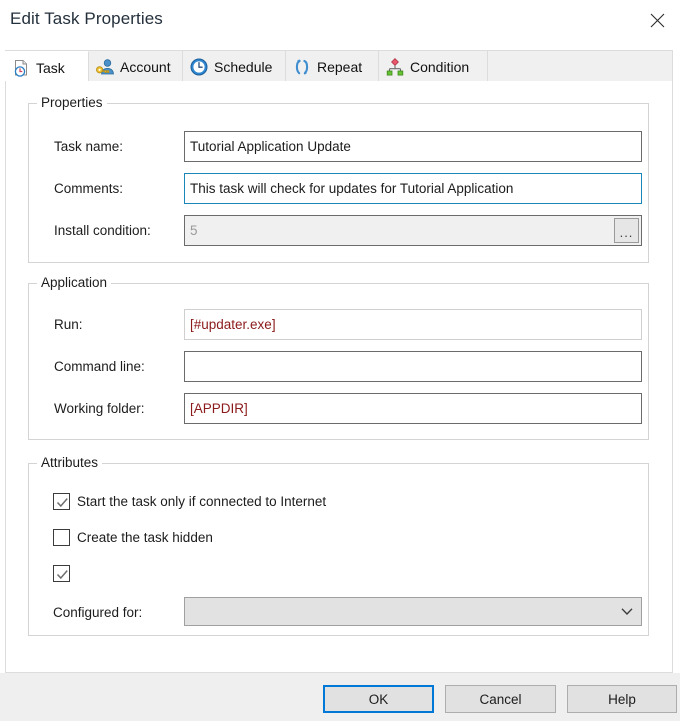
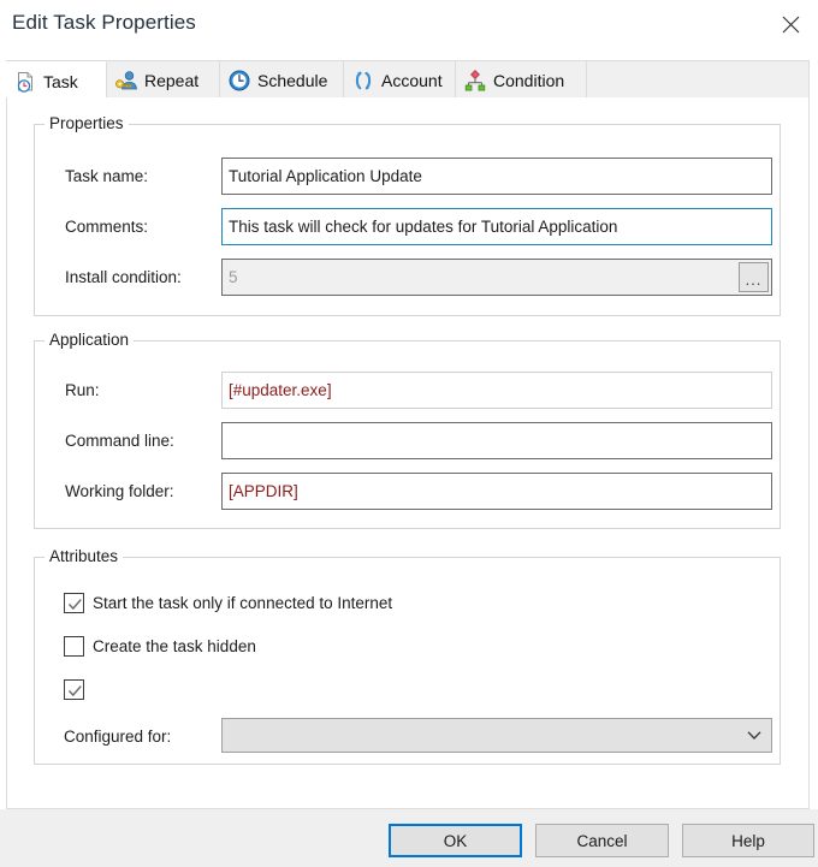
  Edit Task Properties
  Task
- Account
+ Repeat
  Schedule
- Repeat
+ Account
  Condition
  Properties
  Task name:
  Tutorial Application Update
  Comments:
  This task will check for updates for Tutorial Application
  Install condition:
  5
  ...
  Application
  Run:
  [#updater.exe]
  Command line:
  Working folder:
  [APPDIR]
  Attributes
  Start the task only if connected to Internet
  Create the task hidden
  Configured for:
  OK
  Cancel
  Help
